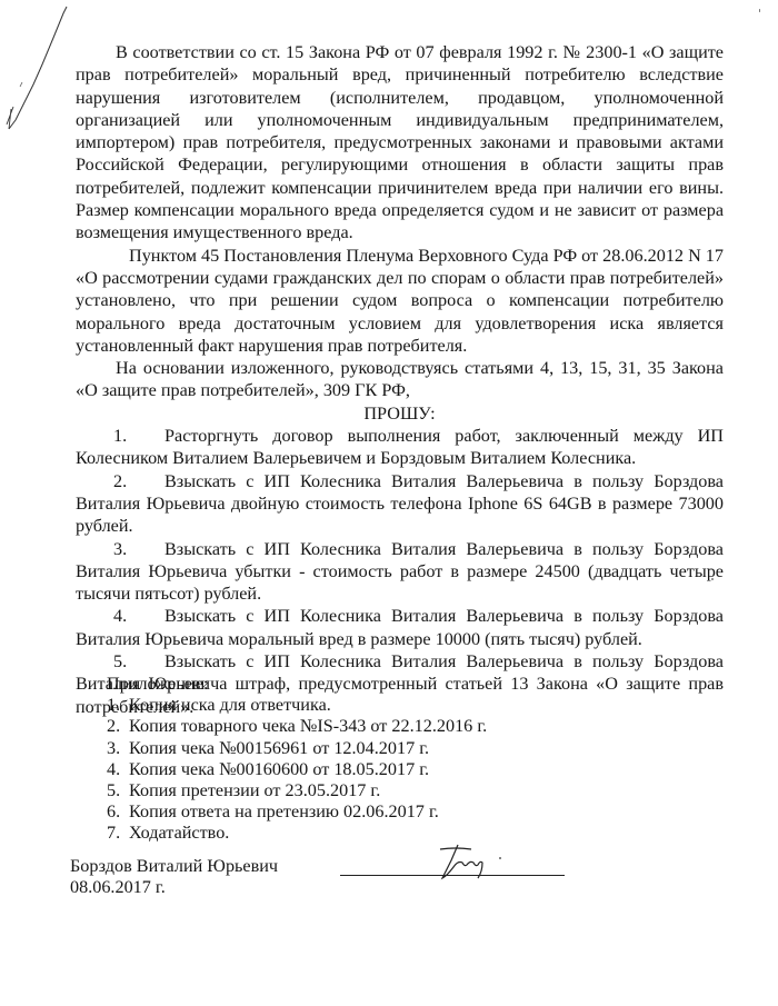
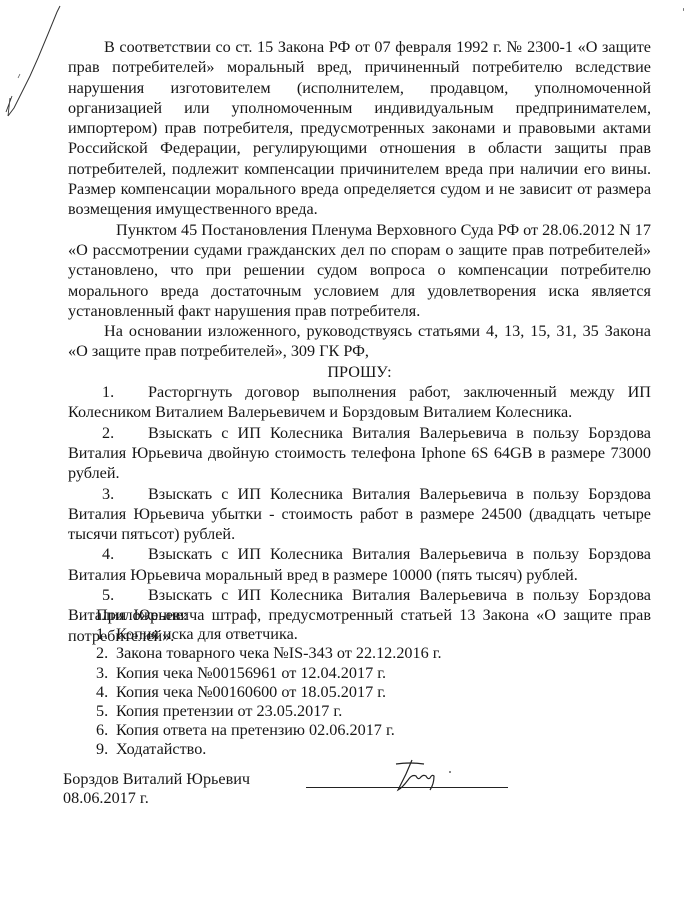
  В соответствии со ст. 15 Закона РФ от 07 февраля 1992 г. № 2300-1 «О защите прав потребителей» моральный вред, причиненный потребителю вследствие нарушения изготовителем (исполнителем, продавцом, уполномоченной организацией или уполномоченным индивидуальным предпринимателем, импортером) прав потребителя, предусмотренных законами и правовыми актами Российской Федерации, регулирующими отношения в области защиты прав потребителей, подлежит компенсации причинителем вреда при наличии его вины. Размер компенсации морального вреда определяется судом и не зависит от размера возмещения имущественного вреда.
- Пунктом 45 Постановления Пленума Верховного Суда РФ от 28.06.2012 N 17 «О рассмотрении судами гражданских дел по спорам о области прав потребителей» установлено, что при решении судом вопроса о компенсации потребителю морального вреда достаточным условием для удовлетворения иска является установленный факт нарушения прав потребителя.
+ Пунктом 45 Постановления Пленума Верховного Суда РФ от 28.06.2012 N 17 «О рассмотрении судами гражданских дел по спорам о защите прав потребителей» установлено, что при решении судом вопроса о компенсации потребителю морального вреда достаточным условием для удовлетворения иска является установленный факт нарушения прав потребителя.
  На основании изложенного, руководствуясь статьями 4, 13, 15, 31, 35 Закона «О защите прав потребителей», 309 ГК РФ,
  ПРОШУ:
  1. Расторгнуть договор выполнения работ, заключенный между ИП Колесником Виталием Валерьевичем и Борздовым Виталием Колесника.
  2. Взыскать с ИП Колесника Виталия Валерьевича в пользу Борздова Виталия Юрьевича двойную стоимость телефона Iphone 6S 64GB в размере 73000 рублей.
  3. Взыскать с ИП Колесника Виталия Валерьевича в пользу Борздова Виталия Юрьевича убытки - стоимость работ в размере 24500 (двадцать четыре тысячи пятьсот) рублей.
  4. Взыскать с ИП Колесника Виталия Валерьевича в пользу Борздова Виталия Юрьевича моральный вред в размере 10000 (пять тысяч) рублей.
  5. Взыскать с ИП Колесника Виталия Валерьевича в пользу Борздова Виталия Юрьевича штраф, предусмотренный статьей 13 Закона «О защите прав потребителей».
  Приложение:
  1. Копия иска для ответчика.
- 2. Копия товарного чека №IS-343 от 22.12.2016 г.
+ 2. Закона товарного чека №IS-343 от 22.12.2016 г.
  3. Копия чека №00156961 от 12.04.2017 г.
  4. Копия чека №00160600 от 18.05.2017 г.
  5. Копия претензии от 23.05.2017 г.
  6. Копия ответа на претензию 02.06.2017 г.
- 7. Ходатайство.
+ 9. Ходатайство.
  Борздов Виталий Юрьевич
  08.06.2017 г.
